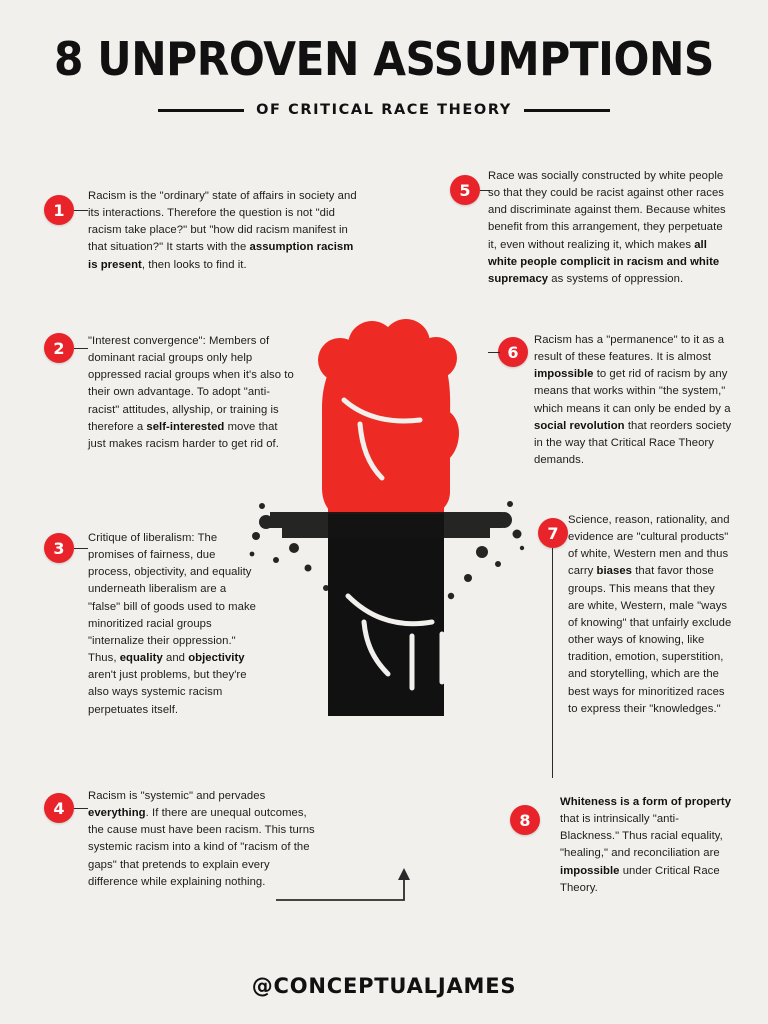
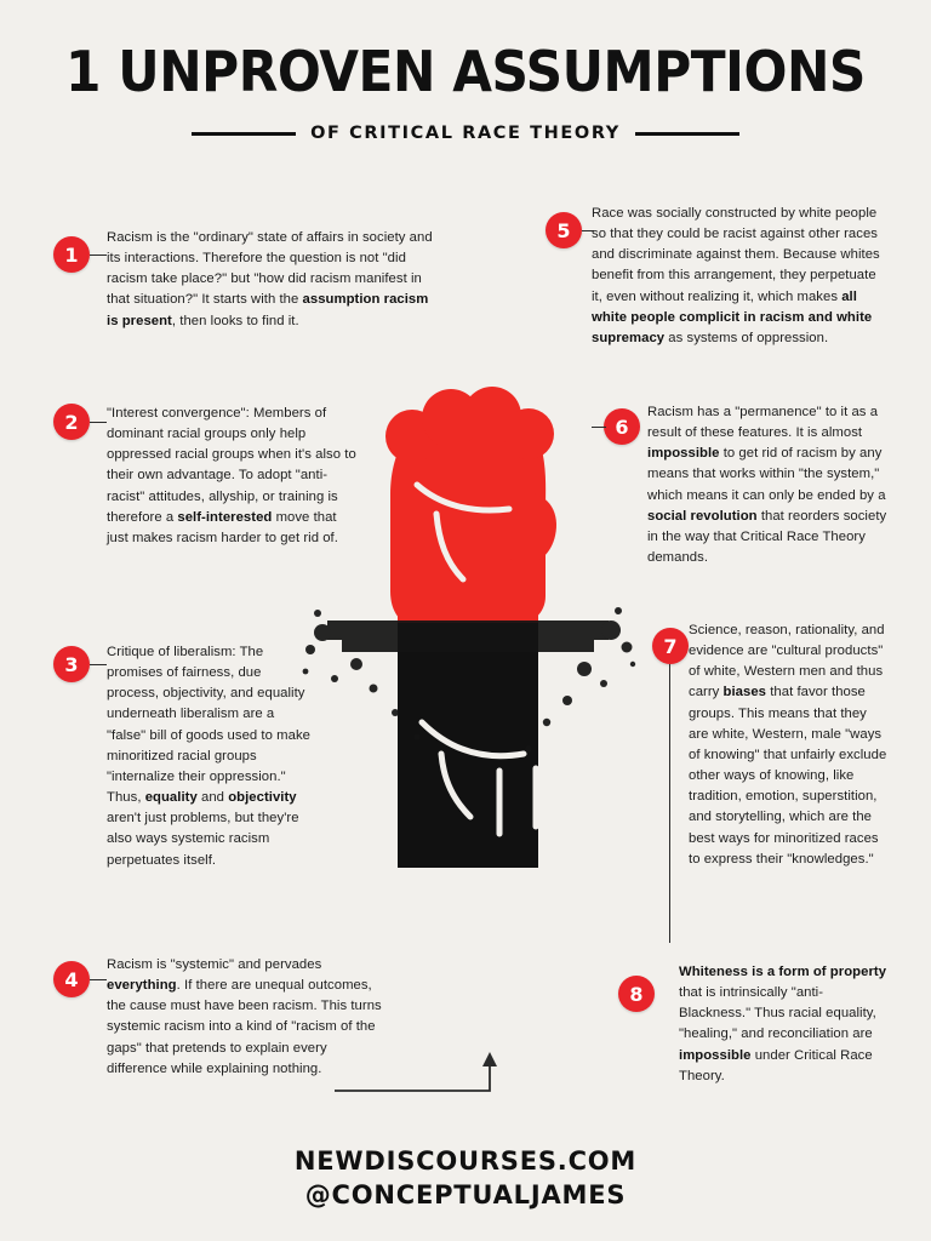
- 8 UNPROVEN ASSUMPTIONS
+ 1 UNPROVEN ASSUMPTIONS
  OF CRITICAL RACE THEORY
  1
  Racism is the "ordinary" state of affairs in society and its interactions. Therefore the question is not "did racism take place?" but "how did racism manifest in that situation?" It starts with the assumption racism is present, then looks to find it.
  2
  "Interest convergence": Members of dominant racial groups only help oppressed racial groups when it's also to their own advantage. To adopt "anti-racist" attitudes, allyship, or training is therefore a self-interested move that just makes racism harder to get rid of.
  3
  Critique of liberalism: The promises of fairness, due process, objectivity, and equality underneath liberalism are a "false" bill of goods used to make minoritized racial groups "internalize their oppression." Thus, equality and objectivity aren't just problems, but they're also ways systemic racism perpetuates itself.
  4
  Racism is "systemic" and pervades everything. If there are unequal outcomes, the cause must have been racism. This turns systemic racism into a kind of "racism of the gaps" that pretends to explain every difference while explaining nothing.
  5
  Race was socially constructed by white people so that they could be racist against other races and discriminate against them. Because whites benefit from this arrangement, they perpetuate it, even without realizing it, which makes all white people complicit in racism and white supremacy as systems of oppression.
  6
  Racism has a "permanence" to it as a result of these features. It is almost impossible to get rid of racism by any means that works within "the system," which means it can only be ended by a social revolution that reorders society in the way that Critical Race Theory demands.
  7
  Science, reason, rationality, and evidence are "cultural products" of white, Western men and thus carry biases that favor those groups. This means that they are white, Western, male "ways of knowing" that unfairly exclude other ways of knowing, like tradition, emotion, superstition, and storytelling, which are the best ways for minoritized races to express their "knowledges."
  8
  Whiteness is a form of property that is intrinsically "anti-Blackness." Thus racial equality, "healing," and reconciliation are impossible under Critical Race Theory.
+ NEWDISCOURSES.COM
  @CONCEPTUALJAMES
